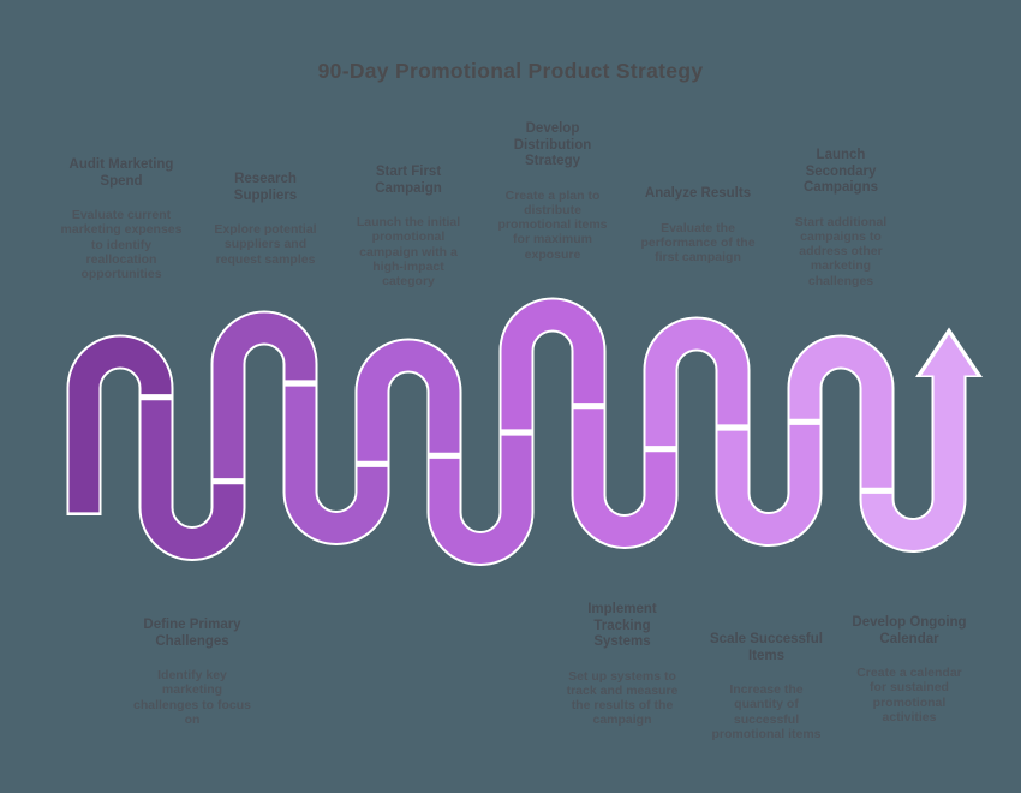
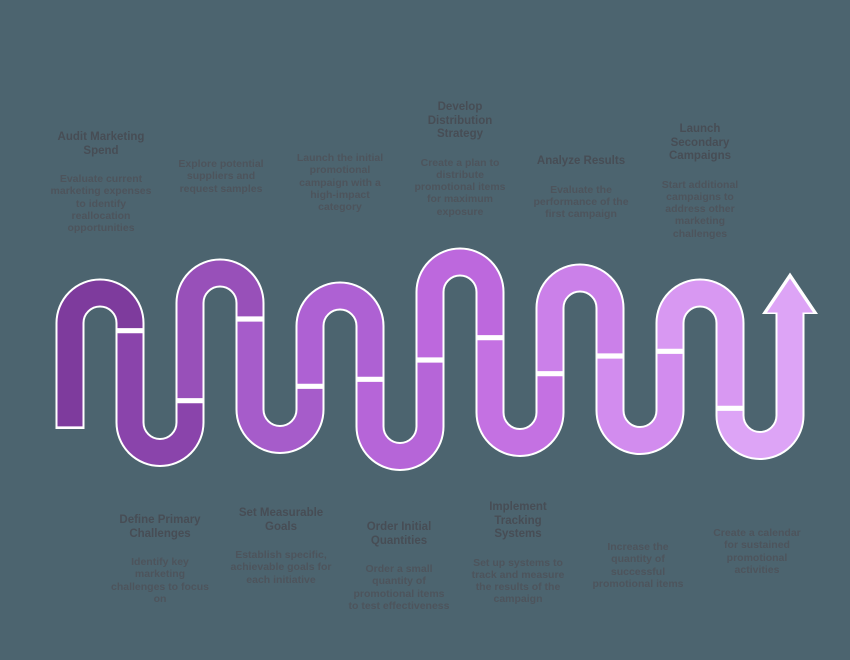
- 90-Day Promotional Product Strategy
  Audit Marketing
  Spend
- Research
- Suppliers
- Start First
- Campaign
  Develop
  Distribution
  Strategy
  Analyze Results
  Launch
  Secondary
  Campaigns
  Define Primary
  Challenges
+ Set Measurable
+ Goals
+ Order Initial
+ Quantities
  Implement
  Tracking
  Systems
- Scale Successful
- Items
- Develop Ongoing
- Calendar
